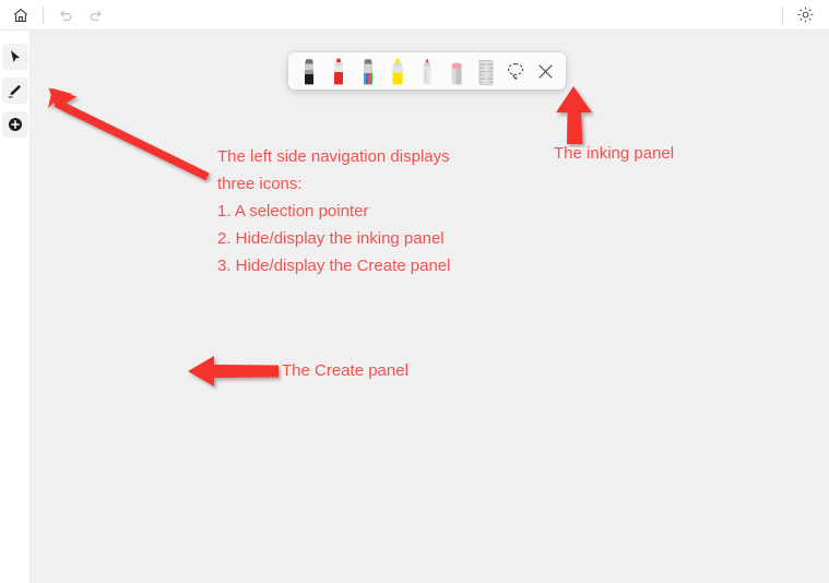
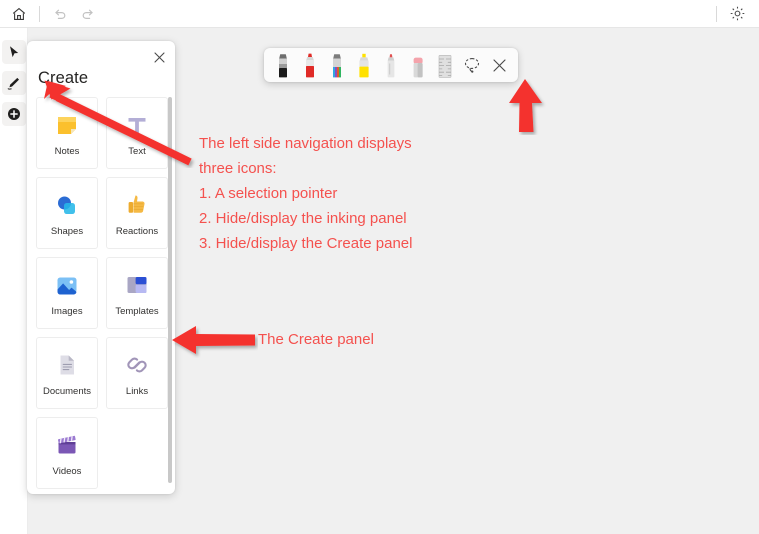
+ Create
+ Notes
+ Text
+ Shapes
+ Reactions
+ Images
+ Templates
+ Documents
+ Links
+ Videos
  The left side navigation displays
  three icons:
  1. A selection pointer
  2. Hide/display the inking panel
  3. Hide/display the Create panel
- The inking panel
  The Create panel
